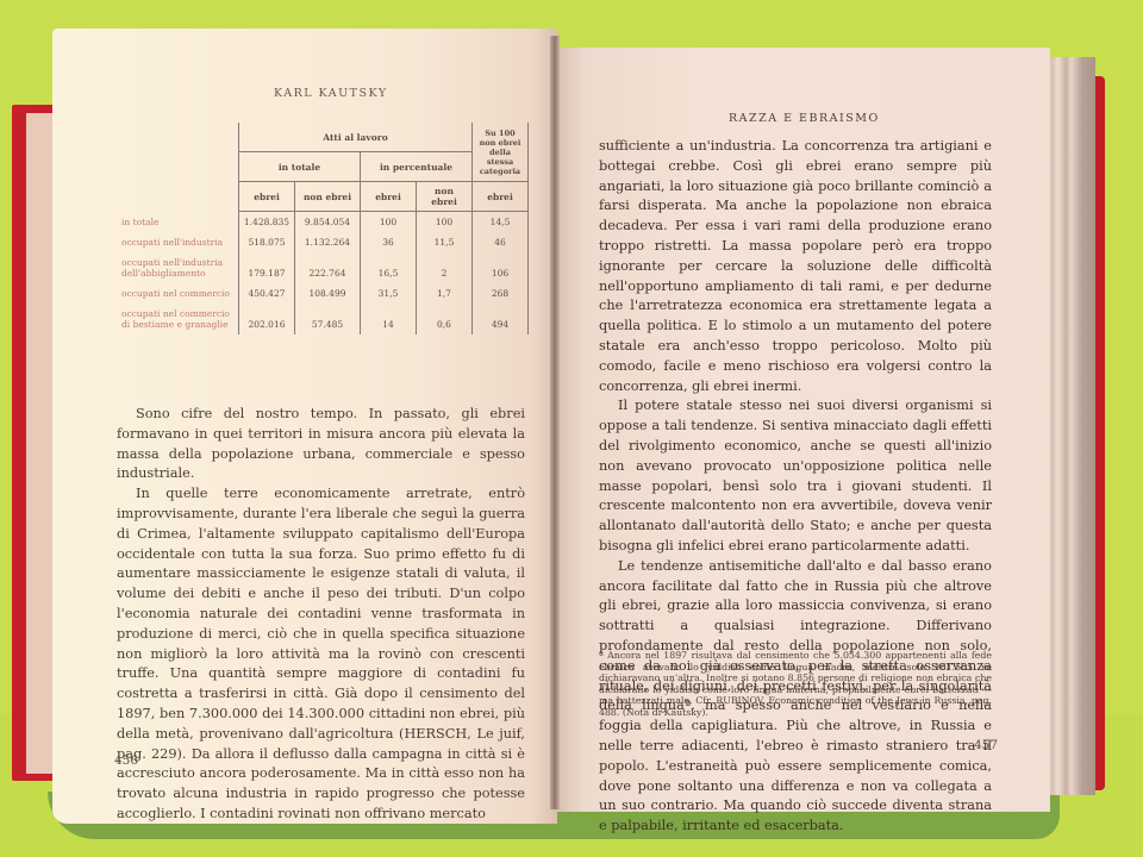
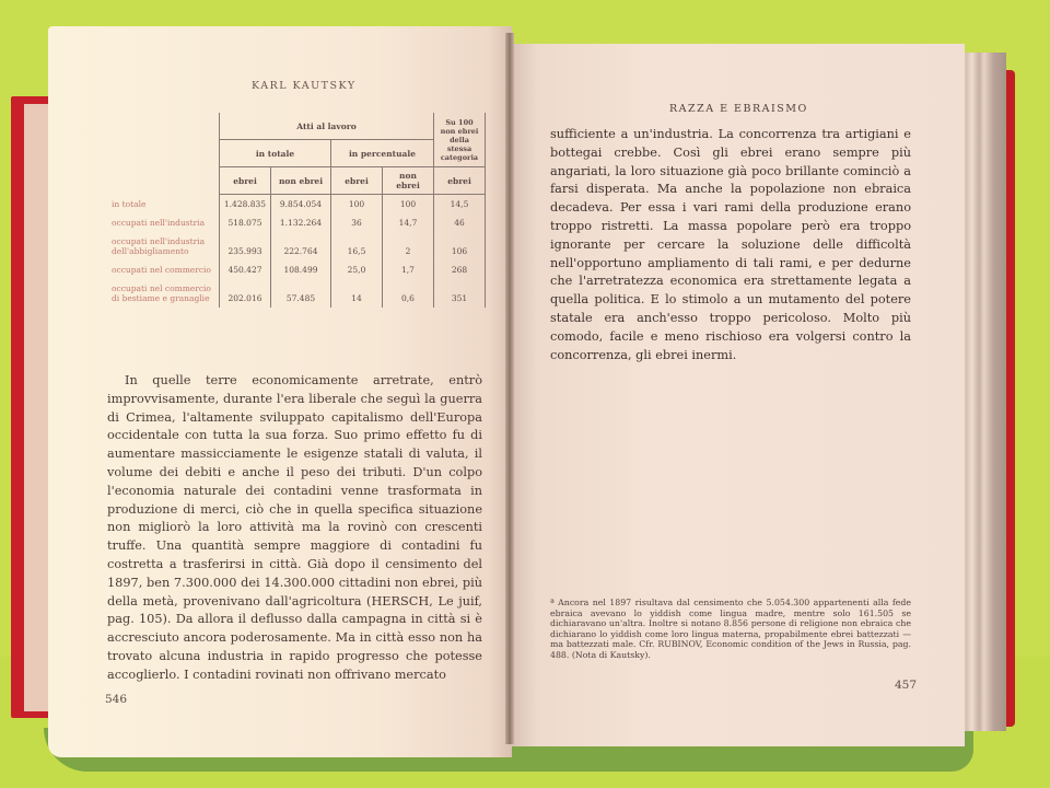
  KARL KAUTSKY
  RAZZA E EBRAISMO
  	Atti al lavoro	Su 100 non ebrei della stessa categoria
  	in totale	in percentuale
  	ebrei	non ebrei	ebrei	non ebrei	ebrei
  in totale	1.428.835	9.854.054	100	100	14,5
- occupati nell'industria	518.075	1.132.264	36	11,5	46
+ occupati nell'industria	518.075	1.132.264	36	14,7	46
- occupati nell'industria dell'abbigliamento	179.187	222.764	16,5	2	106
+ occupati nell'industria dell'abbigliamento	235.993	222.764	16,5	2	106
- occupati nel commercio	450.427	108.499	31,5	1,7	268
+ occupati nel commercio	450.427	108.499	25,0	1,7	268
- occupati nel commercio di bestiame e granaglie	202.016	57.485	14	0,6	494
+ occupati nel commercio di bestiame e granaglie	202.016	57.485	14	0,6	351
- Sono cifre del nostro tempo. In passato, gli ebrei formavano in quei territori in misura ancora più elevata la massa della popolazione urbana, commerciale e spesso industriale.
- In quelle terre economicamente arretrate, entrò improvvisamente, durante l'era liberale che seguì la guerra di Crimea, l'altamente sviluppato capitalismo dell'Europa occidentale con tutta la sua forza. Suo primo effetto fu di aumentare massicciamente le esigenze statali di valuta, il volume dei debiti e anche il peso dei tributi. D'un colpo l'economia naturale dei contadini venne trasformata in produzione di merci, ciò che in quella specifica situazione non migliorò la loro attività ma la rovinò con crescenti truffe. Una quantità sempre maggiore di contadini fu costretta a trasferirsi in città. Già dopo il censimento del 1897, ben 7.300.000 dei 14.300.000 cittadini non ebrei, più della metà, provenivano dall'agricoltura (HERSCH, Le juif, pag. 229). Da allora il deflusso dalla campagna in città si è accresciuto ancora poderosamente. Ma in città esso non ha trovato alcuna industria in rapido progresso che potesse accoglierlo. I contadini rovinati non offrivano mercato
+ In quelle terre economicamente arretrate, entrò improvvisamente, durante l'era liberale che seguì la guerra di Crimea, l'altamente sviluppato capitalismo dell'Europa occidentale con tutta la sua forza. Suo primo effetto fu di aumentare massicciamente le esigenze statali di valuta, il volume dei debiti e anche il peso dei tributi. D'un colpo l'economia naturale dei contadini venne trasformata in produzione di merci, ciò che in quella specifica situazione non migliorò la loro attività ma la rovinò con crescenti truffe. Una quantità sempre maggiore di contadini fu costretta a trasferirsi in città. Già dopo il censimento del 1897, ben 7.300.000 dei 14.300.000 cittadini non ebrei, più della metà, provenivano dall'agricoltura (HERSCH, Le juif, pag. 105). Da allora il deflusso dalla campagna in città si è accresciuto ancora poderosamente. Ma in città esso non ha trovato alcuna industria in rapido progresso che potesse accoglierlo. I contadini rovinati non offrivano mercato
  sufficiente a un'industria. La concorrenza tra artigiani e bottegai crebbe. Così gli ebrei erano sempre più angariati, la loro situazione già poco brillante cominciò a farsi disperata. Ma anche la popolazione non ebraica decadeva. Per essa i vari rami della produzione erano troppo ristretti. La massa popolare però era troppo ignorante per cercare la soluzione delle difficoltà nell'opportuno ampliamento di tali rami, e per dedurne che l'arretratezza economica era strettamente legata a quella politica. E lo stimolo a un mutamento del potere statale era anch'esso troppo pericoloso. Molto più comodo, facile e meno rischioso era volgersi contro la concorrenza, gli ebrei inermi.
- Il potere statale stesso nei suoi diversi organismi si oppose a tali tendenze. Si sentiva minacciato dagli effetti del rivolgimento economico, anche se questi all'inizio non avevano provocato un'opposizione politica nelle masse popolari, bensì solo tra i giovani studenti. Il crescente malcontento non era avvertibile, doveva venir allontanato dall'autorità dello Stato; e anche per questa bisogna gli infelici ebrei erano particolarmente adatti.
- Le tendenze antisemitiche dall'alto e dal basso erano ancora facilitate dal fatto che in Russia più che altrove gli ebrei, grazie alla loro massiccia convivenza, si erano sottratti a qualsiasi integrazione. Differivano profondamente dal resto della popolazione non solo, come da noi già osservato, per la stretta osservanza rituale, dei digiuni, dei precetti festivi, per la singolarità della linguaª, ma spesso anche nel vestiario e nella foggia della capigliatura. Più che altrove, in Russia e nelle terre adiacenti, l'ebreo è rimasto straniero tra il popolo. L'estraneità può essere semplicemente comica, dove pone soltanto una differenza e non va collegata a un suo contrario. Ma quando ciò succede diventa strana e palpabile, irritante ed esacerbata.
  ª Ancora nel 1897 risultava dal censimento che 5.054.300 appartenenti alla fede ebraica avevano lo yiddish come lingua madre, mentre solo 161.505 se dichiaravano un'altra. Inoltre si notano 8.856 persone di religione non ebraica che dichiarano lo yiddish come loro lingua materna, propabilmente ebrei battezzati — ma battezzati male. Cfr. RUBINOV, Economic condition of the Jews in Russia, pag. 488. (Nota di Kautsky).
- 456
+ 546
  457
